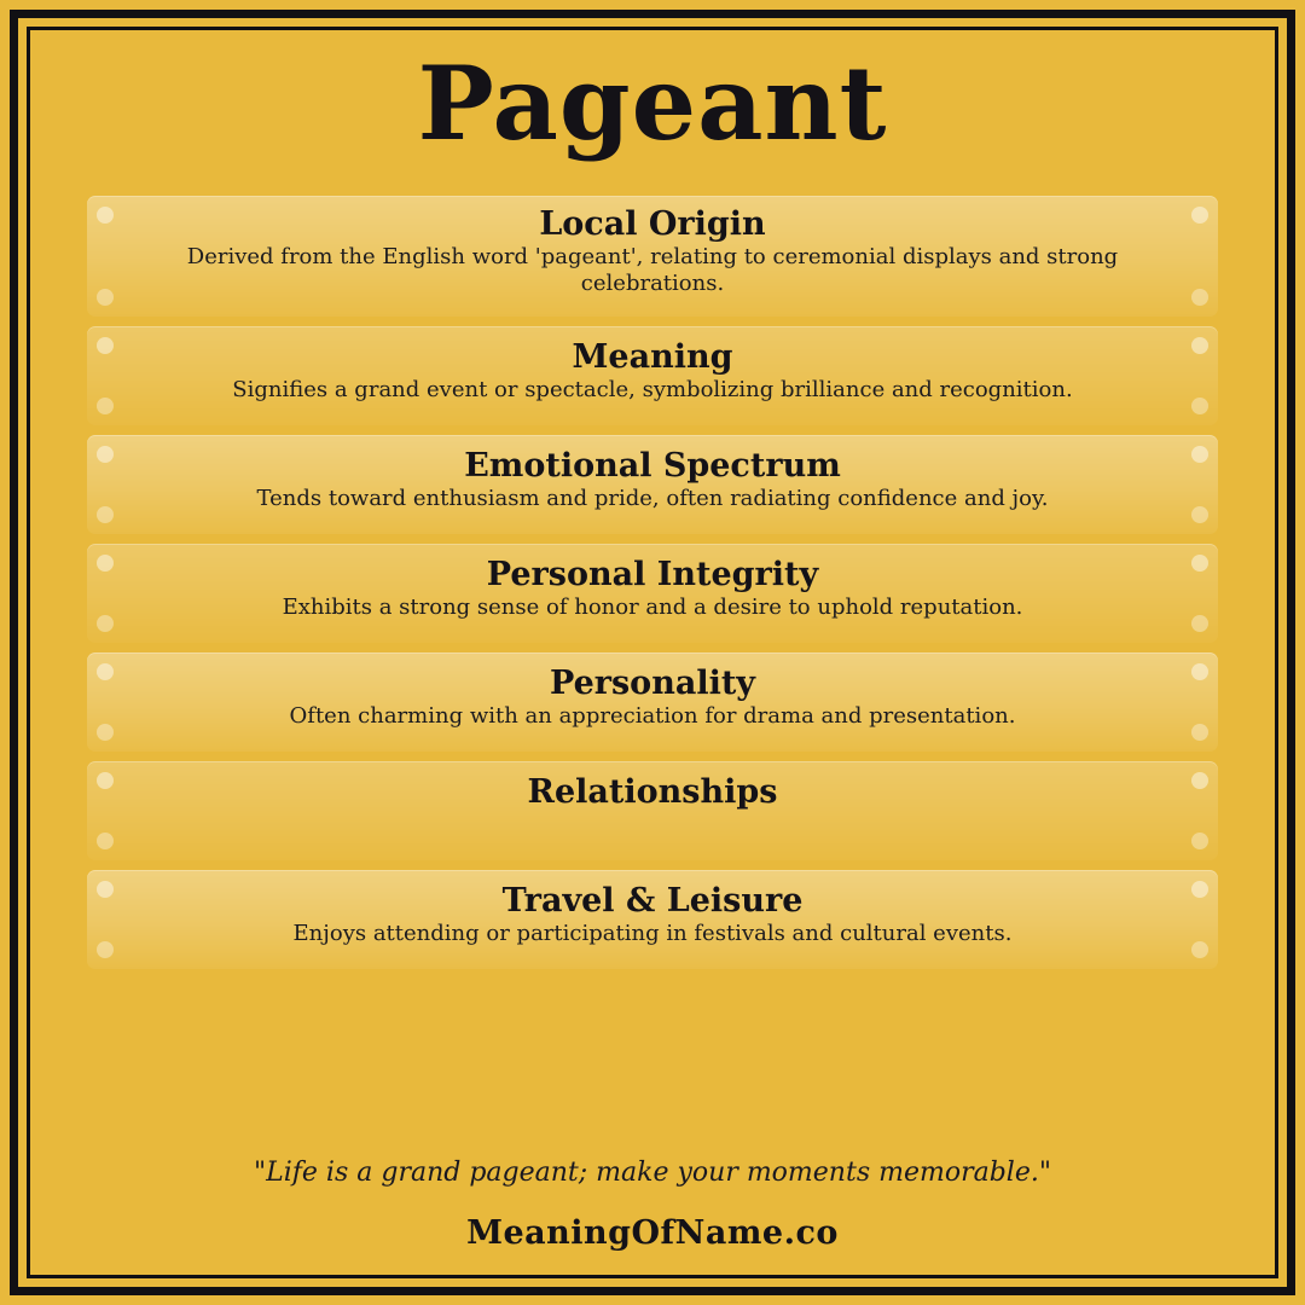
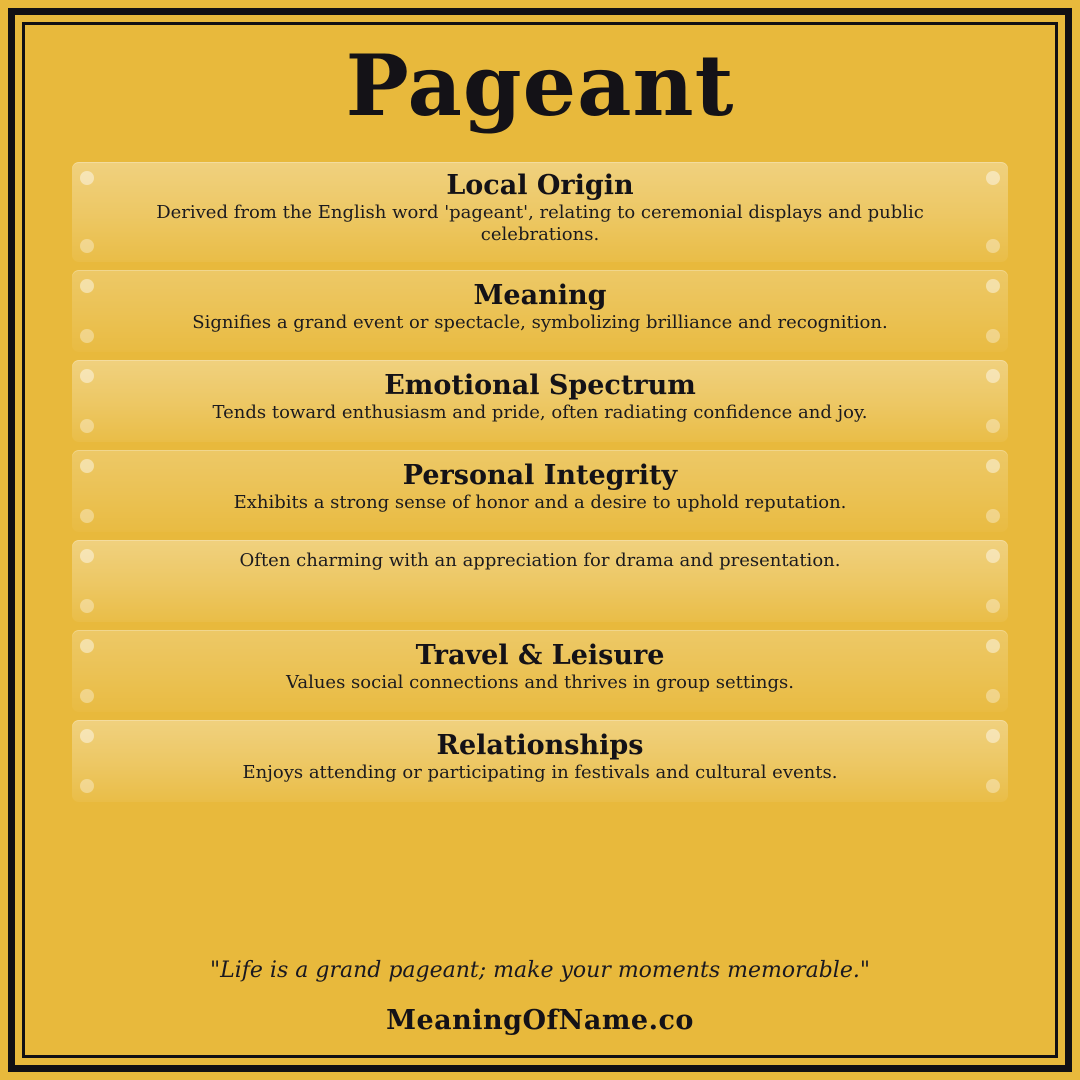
  Pageant
  Local Origin
- Derived from the English word 'pageant', relating to ceremonial displays and strong celebrations.
+ Derived from the English word 'pageant', relating to ceremonial displays and public celebrations.
  Meaning
  Signifies a grand event or spectacle, symbolizing brilliance and recognition.
  Emotional Spectrum
  Tends toward enthusiasm and pride, often radiating confidence and joy.
  Personal Integrity
  Exhibits a strong sense of honor and a desire to uphold reputation.
- Personality
  Often charming with an appreciation for drama and presentation.
- Relationships
+ Travel & Leisure
+ Values social connections and thrives in group settings.
- Travel & Leisure
+ Relationships
  Enjoys attending or participating in festivals and cultural events.
  "Life is a grand pageant; make your moments memorable."
  MeaningOfName.co
